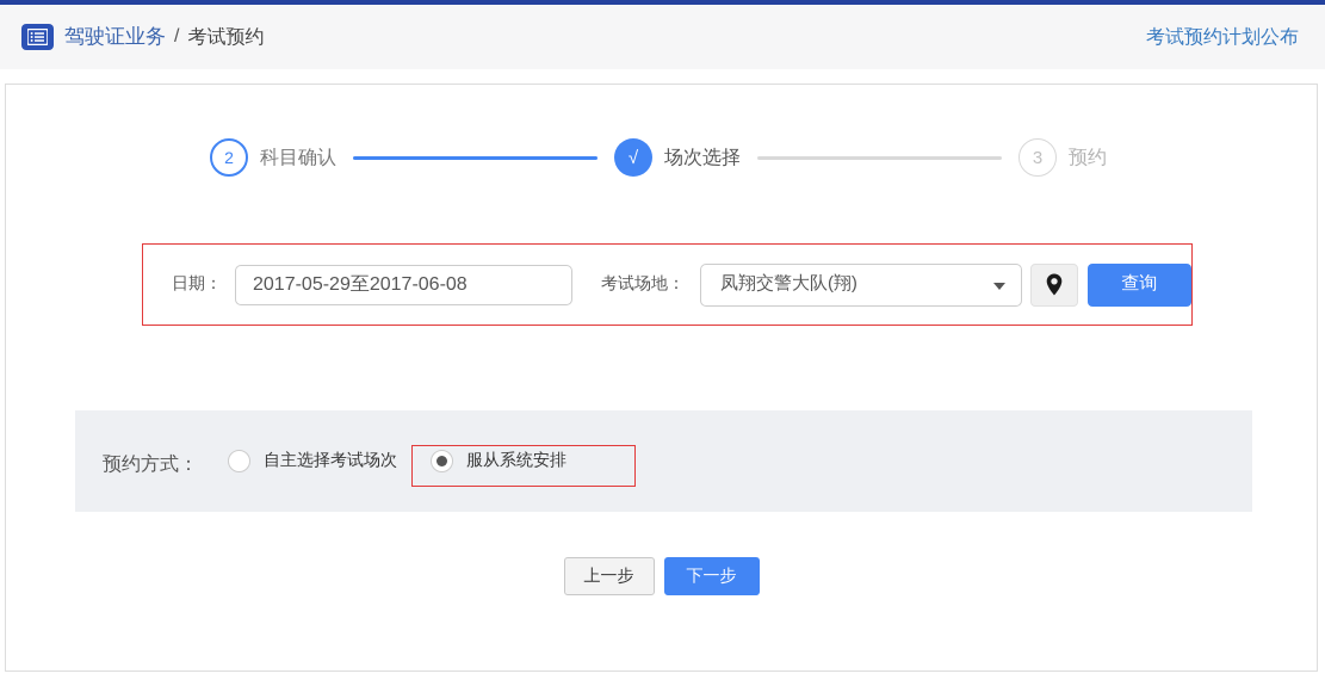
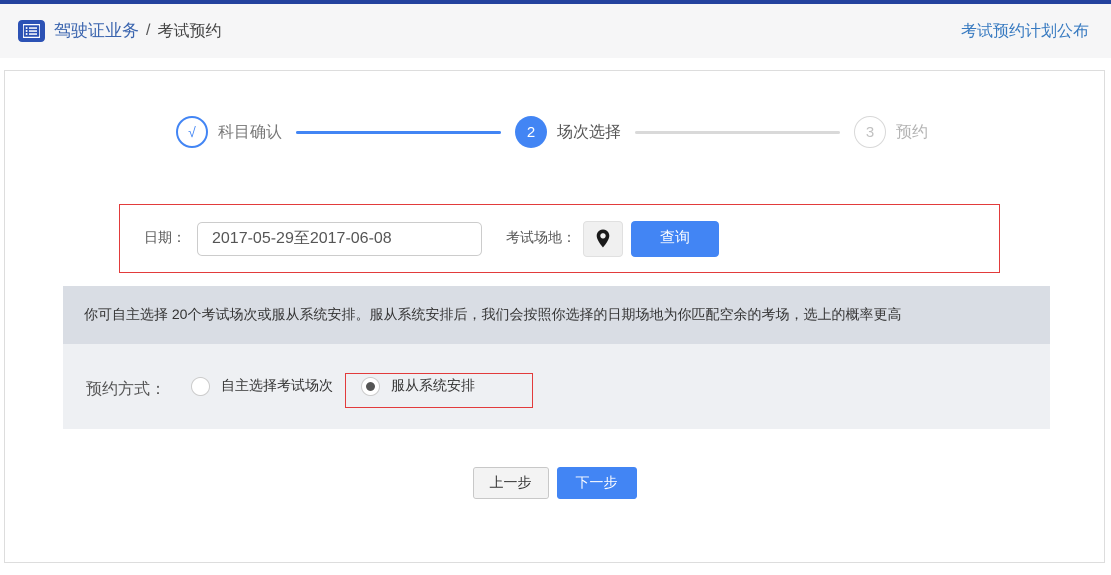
  驾驶证业务
  /
  考试预约
  考试预约计划公布
- 2
+ √
  科目确认
- √
+ 2
  场次选择
  3
  预约
  日期：
  2017-05-29至2017-06-08
  考试场地：
- 凤翔交警大队(翔)
  查询
+ 你可自主选择 20个考试场次或服从系统安排。服从系统安排后，我们会按照你选择的日期场地为你匹配空余的考场，选上的概率更高
  预约方式：
  自主选择考试场次
  服从系统安排
  上一步
  下一步
